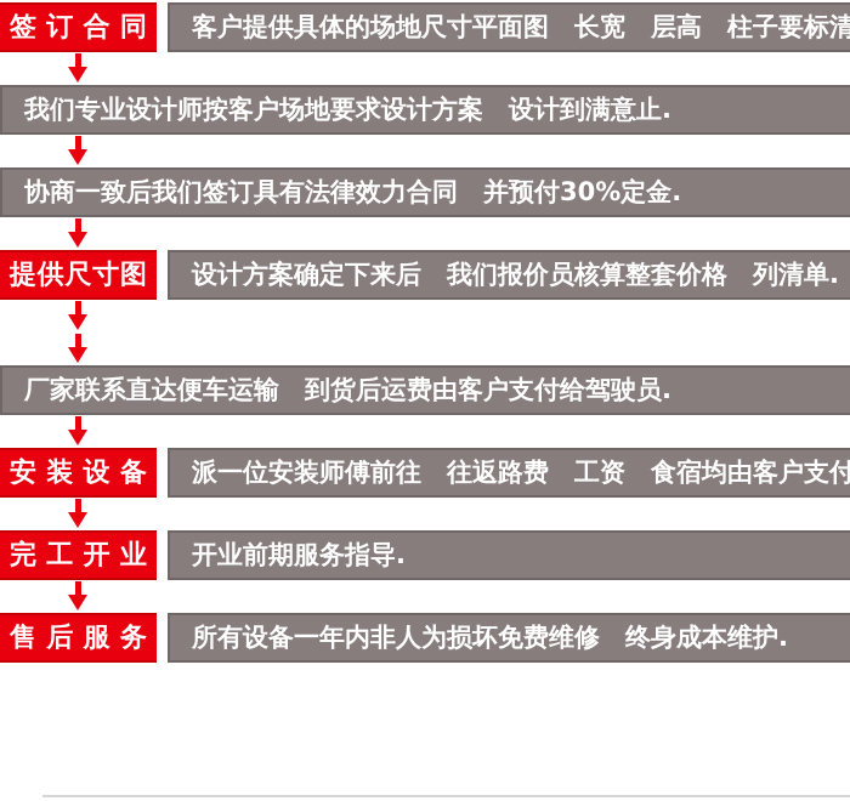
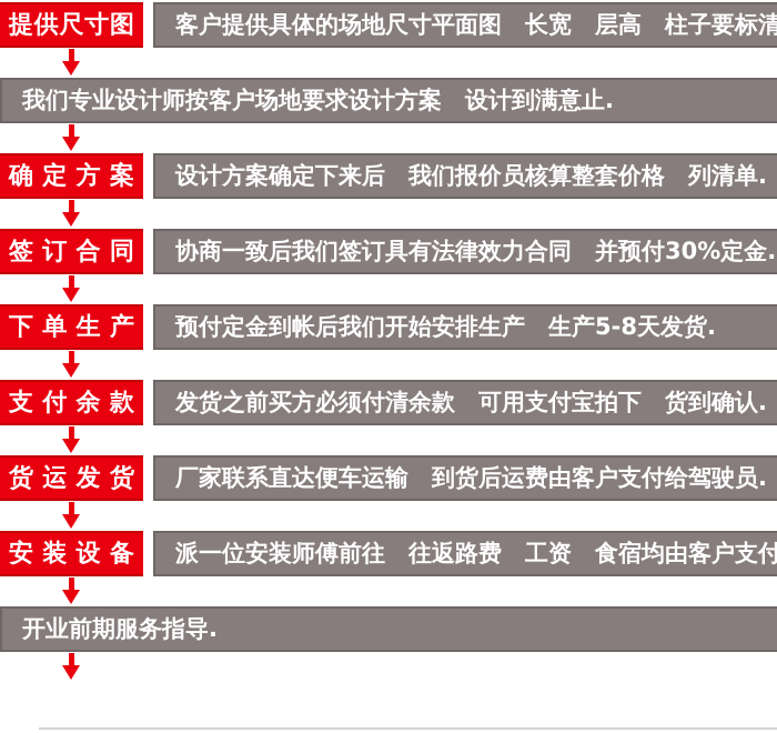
- 签订合同
+ 提供尺寸图
  客户提供具体的场地尺寸平面图 长宽 层高 柱子要标清
  我们专业设计师按客户场地要求设计方案 设计到满意止.
+ 确定方案
- 协商一致后我们签订具有法律效力合同 并预付30%定金.
+ 设计方案确定下来后 我们报价员核算整套价格 列清单.
- 提供尺寸图
+ 签订合同
- 设计方案确定下来后 我们报价员核算整套价格 列清单.
+ 协商一致后我们签订具有法律效力合同 并预付30%定金.
+ 下单生产
+ 预付定金到帐后我们开始安排生产 生产5-8天发货.
+ 支付余款
+ 发货之前买方必须付清余款 可用支付宝拍下 货到确认.
+ 货运发货
  厂家联系直达便车运输 到货后运费由客户支付给驾驶员.
  安装设备
  派一位安装师傅前往 往返路费 工资 食宿均由客户支付
- 完工开业
  开业前期服务指导.
- 售后服务
- 所有设备一年内非人为损坏免费维修 终身成本维护.
